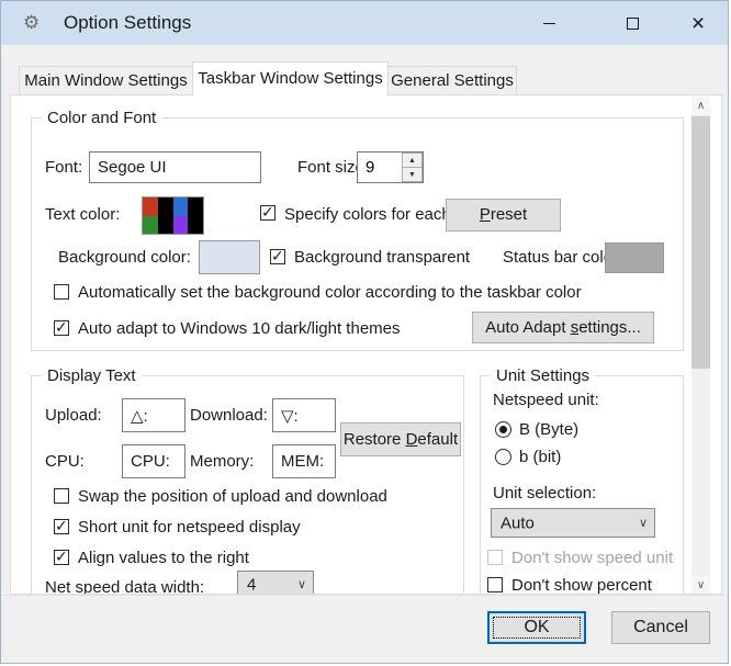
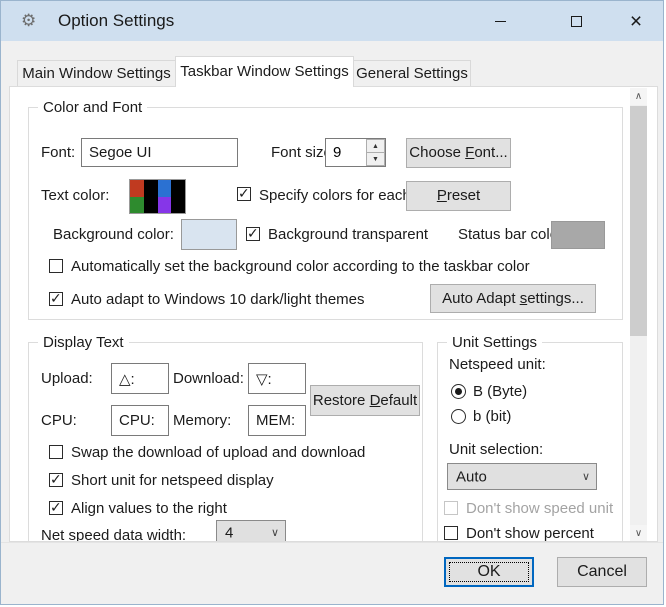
  ⚙
  Option Settings
  ×
  Main Window Settings
  Taskbar Window Settings
  General Settings
  Color and Font
  Font:
  Segoe UI
  Font siz
  9
+ Choose Font...
  Text color:
  Specify colors for eac
  Preset
  Background color:
  Background transparent
  Status bar col
  Automatically set the background color according to the taskbar color
  Auto adapt to Windows 10 dark/light themes
  Auto Adapt settings...
  Display Text
  Upload:
  △:
  Download:
  ▽:
  Restore Default
  CPU:
  CPU:
  Memory:
  MEM:
- Swap the position of upload and download
+ Swap the download of upload and download
  Short unit for netspeed display
  Align values to the right
  Net speed data width:
  4
  ∨
  Unit Settings
  Netspeed unit:
  B (Byte)
  b (bit)
  Unit selection:
  Auto
  ∨
  Don't show speed unit
  Don't show percent
  ∧
  ∨
  OK
  Cancel
